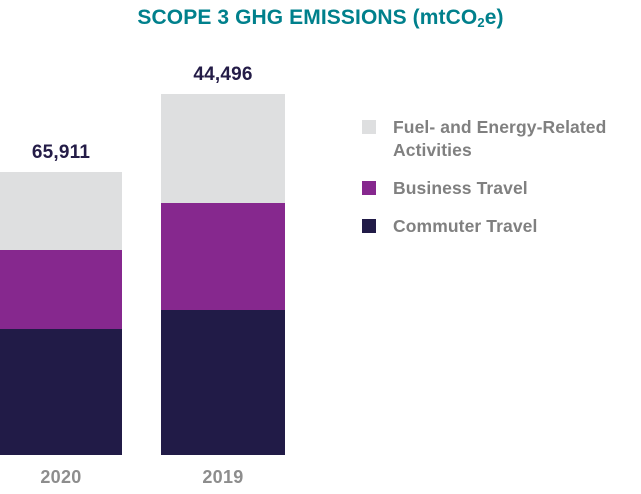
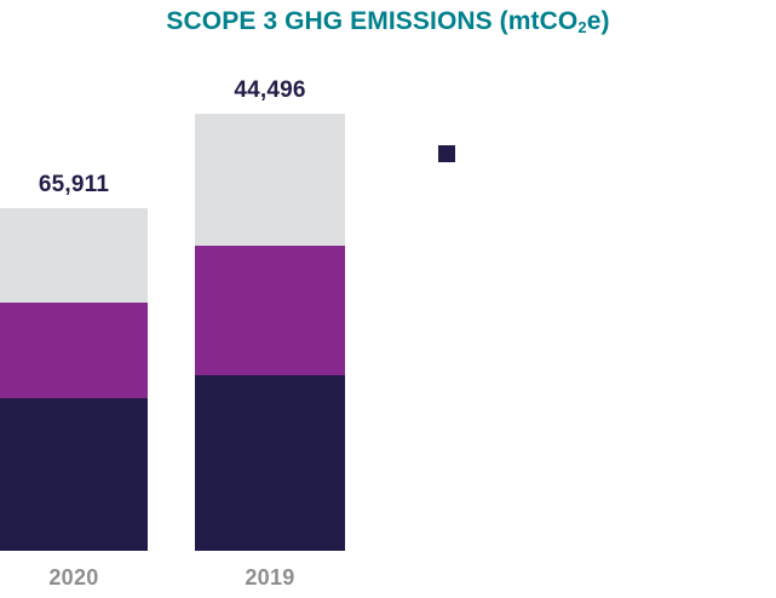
  SCOPE 3 GHG EMISSIONS (mtCO2e)
  65,911
  2020
  44,496
  2019
- Fuel- and Energy-Related Activities
- Business Travel
- Commuter Travel
